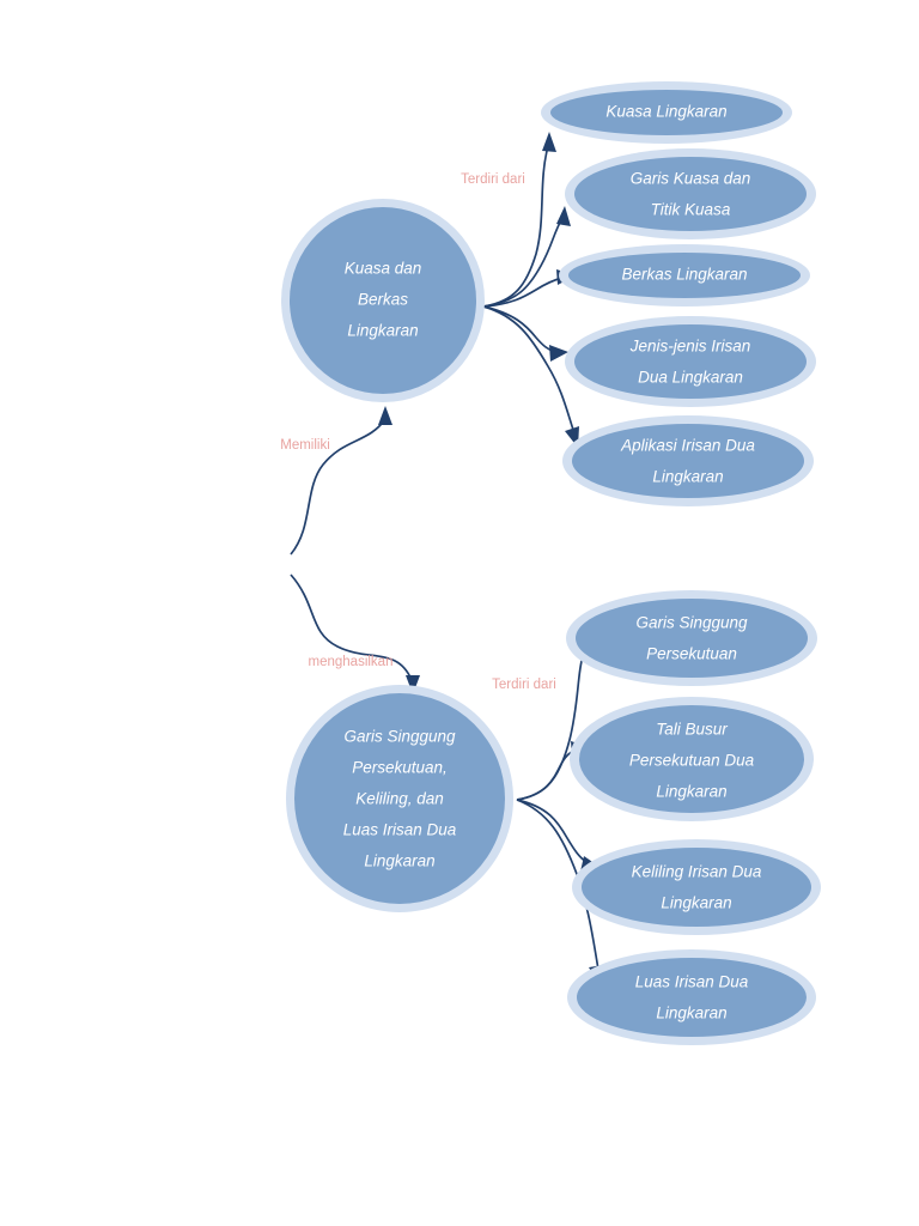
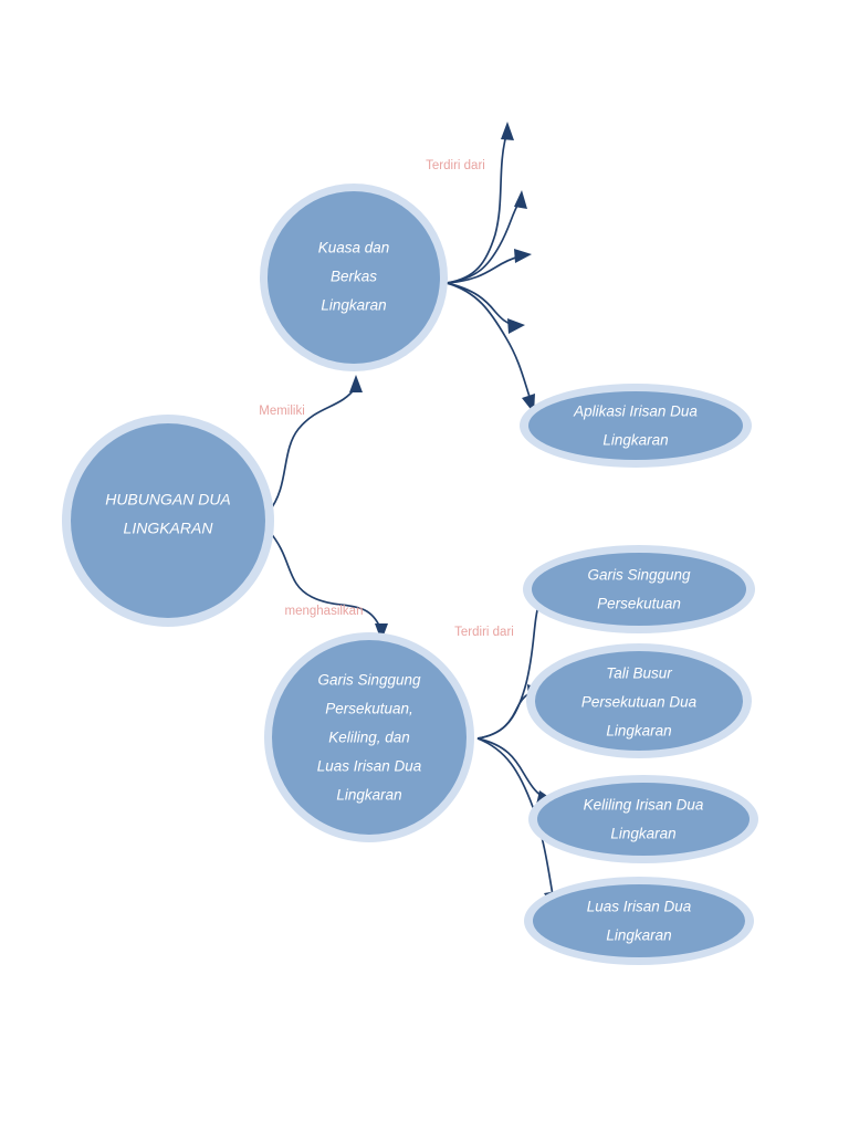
  Memiliki
  menghasilkan
  Terdiri dari
  Terdiri dari
+ HUBUNGAN DUA
+ LINGKARAN
  Kuasa dan
  Berkas
  Lingkaran
  Garis Singgung
  Persekutuan,
  Keliling, dan
  Luas Irisan Dua
  Lingkaran
- Kuasa Lingkaran
- Garis Kuasa dan
- Titik Kuasa
- Berkas Lingkaran
- Jenis-jenis Irisan
- Dua Lingkaran
  Aplikasi Irisan Dua
  Lingkaran
  Garis Singgung
  Persekutuan
  Tali Busur
  Persekutuan Dua
  Lingkaran
  Keliling Irisan Dua
  Lingkaran
  Luas Irisan Dua
  Lingkaran
